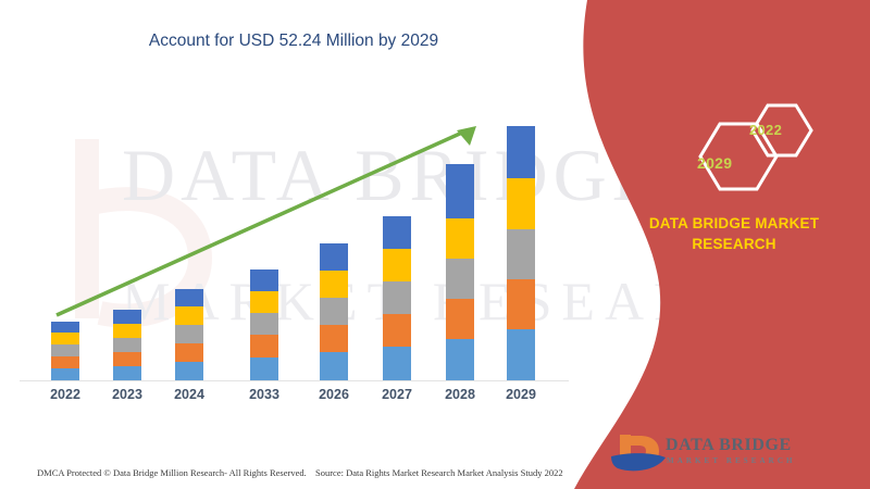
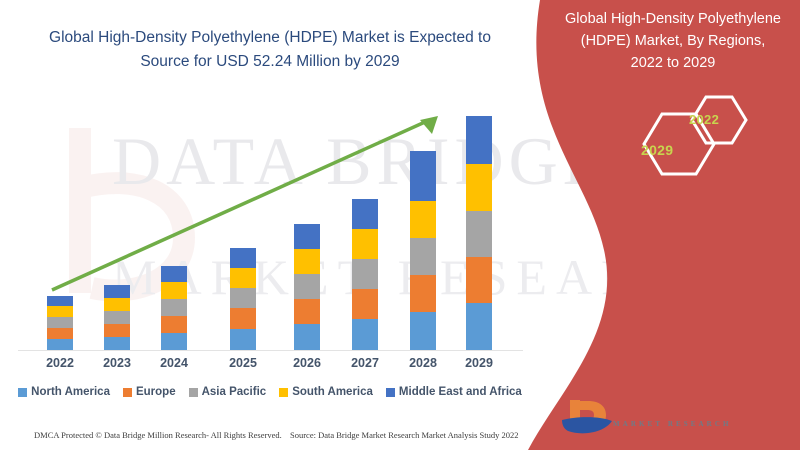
  DATA BRIG
+ Global High-Density Polyethylene
+ (HDPE) Market, By Regions,
+ 2022 to 2029
  2029
  2022
- DATA BRIDGE MARKET
- RESEARCH
- DATA BRIDGE
  MARKET RESEARCH
+ Global High-Density Polyethylene (HDPE) Market is Expected to
- Account for USD 52.24 Million by 2029
+ Source for USD 52.24 Million by 2029
  2022
  2023
  2024
- 2033
+ 2025
  2026
  2027
  2028
  2029
+ North America
+ Europe
+ Asia Pacific
+ South America
+ Middle East and Africa
  DMCA Protected © Data Bridge Million Research- All Rights Reserved.
- Source: Data Rights Market Research Market Analysis Study 2022
+ Source: Data Bridge Market Research Market Analysis Study 2022
